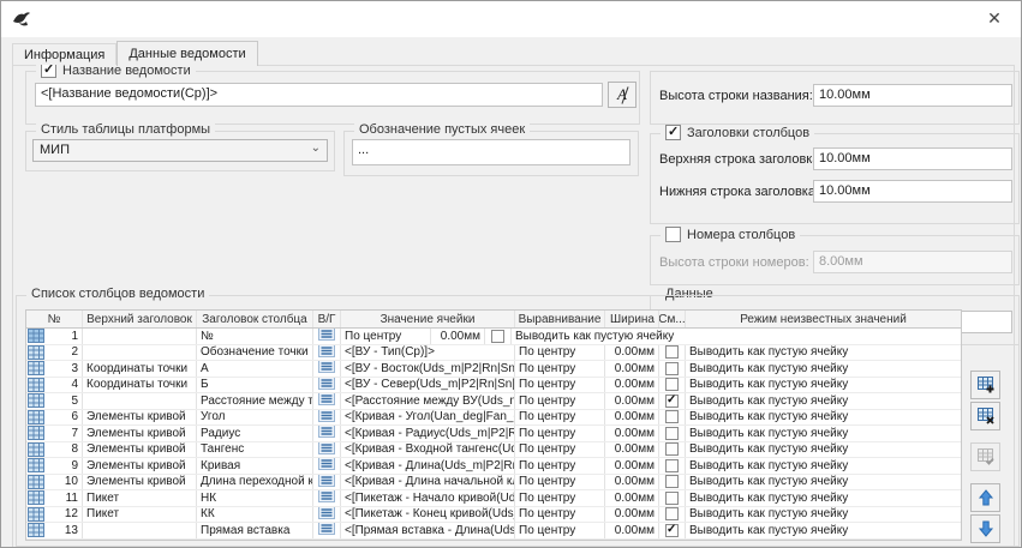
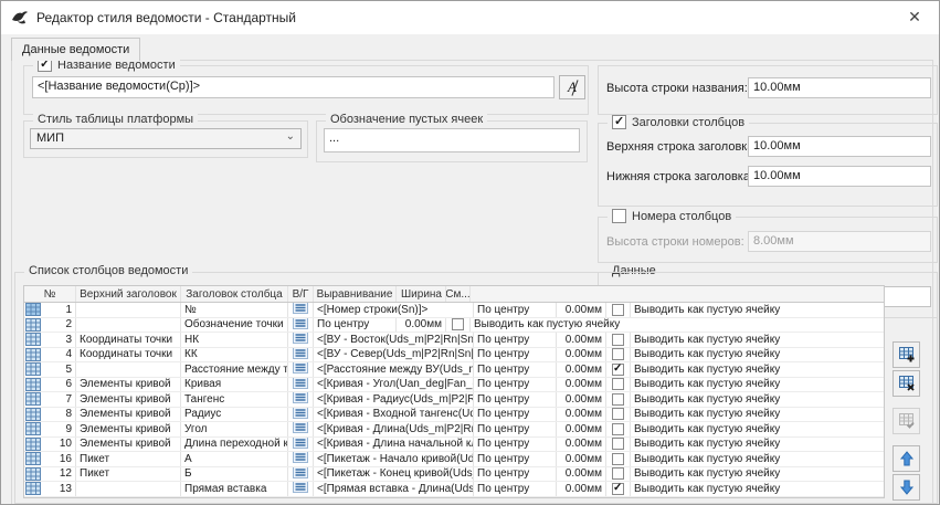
+ Редактор стиля ведомости - Стандартный
  ✕
- Информация
  Данные ведомости
  Название ведомости
  <[Название ведомости(Cp)]>
  A
  Высота строки названия:
  10.00мм
  Стиль таблицы платформы
  МИП
  ⌄
  Обозначение пустых ячеек
  ...
  Заголовки столбцов
  Верхняя строка заголовк
  10.00мм
  Нижняя строка заголовка
  10.00мм
  Номера столбцов
  Высота строки номеров:
  8.00мм
  Данные
  Список столбцов ведомости
  №
  Верхний заголовок
  Заголовок столбца
  В/Г
- Значение ячейки
  Выравнивание
  Ширина
  См...
- Режим неизвестных значений
  1
  №
+ <[Номер строки(Sn)]>
  По центру
  0.00мм
  Выводить как пустую ячейку
  2
  Обозначение точки
- <[ВУ - Тип(Cp)]>
  По центру
  0.00мм
  Выводить как пустую ячейку
  3
  Координаты точки
- А
+ НК
  <[ВУ - Восток(Uds_m|P2|Rn|Sn
  По центру
  0.00мм
  Выводить как пустую ячейку
  4
  Координаты точки
- Б
+ КК
  <[ВУ - Север(Uds_m|P2|Rn|Sn|
  По центру
  0.00мм
  Выводить как пустую ячейку
  5
  Расстояние между т
  <[Расстояние между ВУ(Uds_m
  По центру
  0.00мм
  Выводить как пустую ячейку
  6
  Элементы кривой
- Угол
+ Кривая
  <[Кривая - Угол(Uan_deg|Fan_
  По центру
  0.00мм
  Выводить как пустую ячейку
  7
  Элементы кривой
- Радиус
+ Тангенс
  <[Кривая - Радиус(Uds_m|P2|R
  По центру
  0.00мм
  Выводить как пустую ячейку
  8
  Элементы кривой
- Тангенс
+ Радиус
  <[Кривая - Входной тангенс(Ud
  По центру
  0.00мм
  Выводить как пустую ячейку
  9
  Элементы кривой
- Кривая
+ Угол
  По центру
  0.00мм
  Выводить как пустую ячейку
  10
  Элементы кривой
  Длина переходной к
  <[Кривая - Длина начальной к
  По центру
  0.00мм
  Выводить как пустую ячейку
- 11
+ 16
  Пикет
- НК
+ А
  <[Пикетаж - Начало кривой(Ud
  По центру
  0.00мм
  Выводить как пустую ячейку
  12
  Пикет
- КК
+ Б
  <[Пикетаж - Конец кривой(Uds
  По центру
  0.00мм
  Выводить как пустую ячейку
  13
  Прямая вставка
  <[Прямая вставка - Длина(Uds
  По центру
  0.00мм
  Выводить как пустую ячейку
